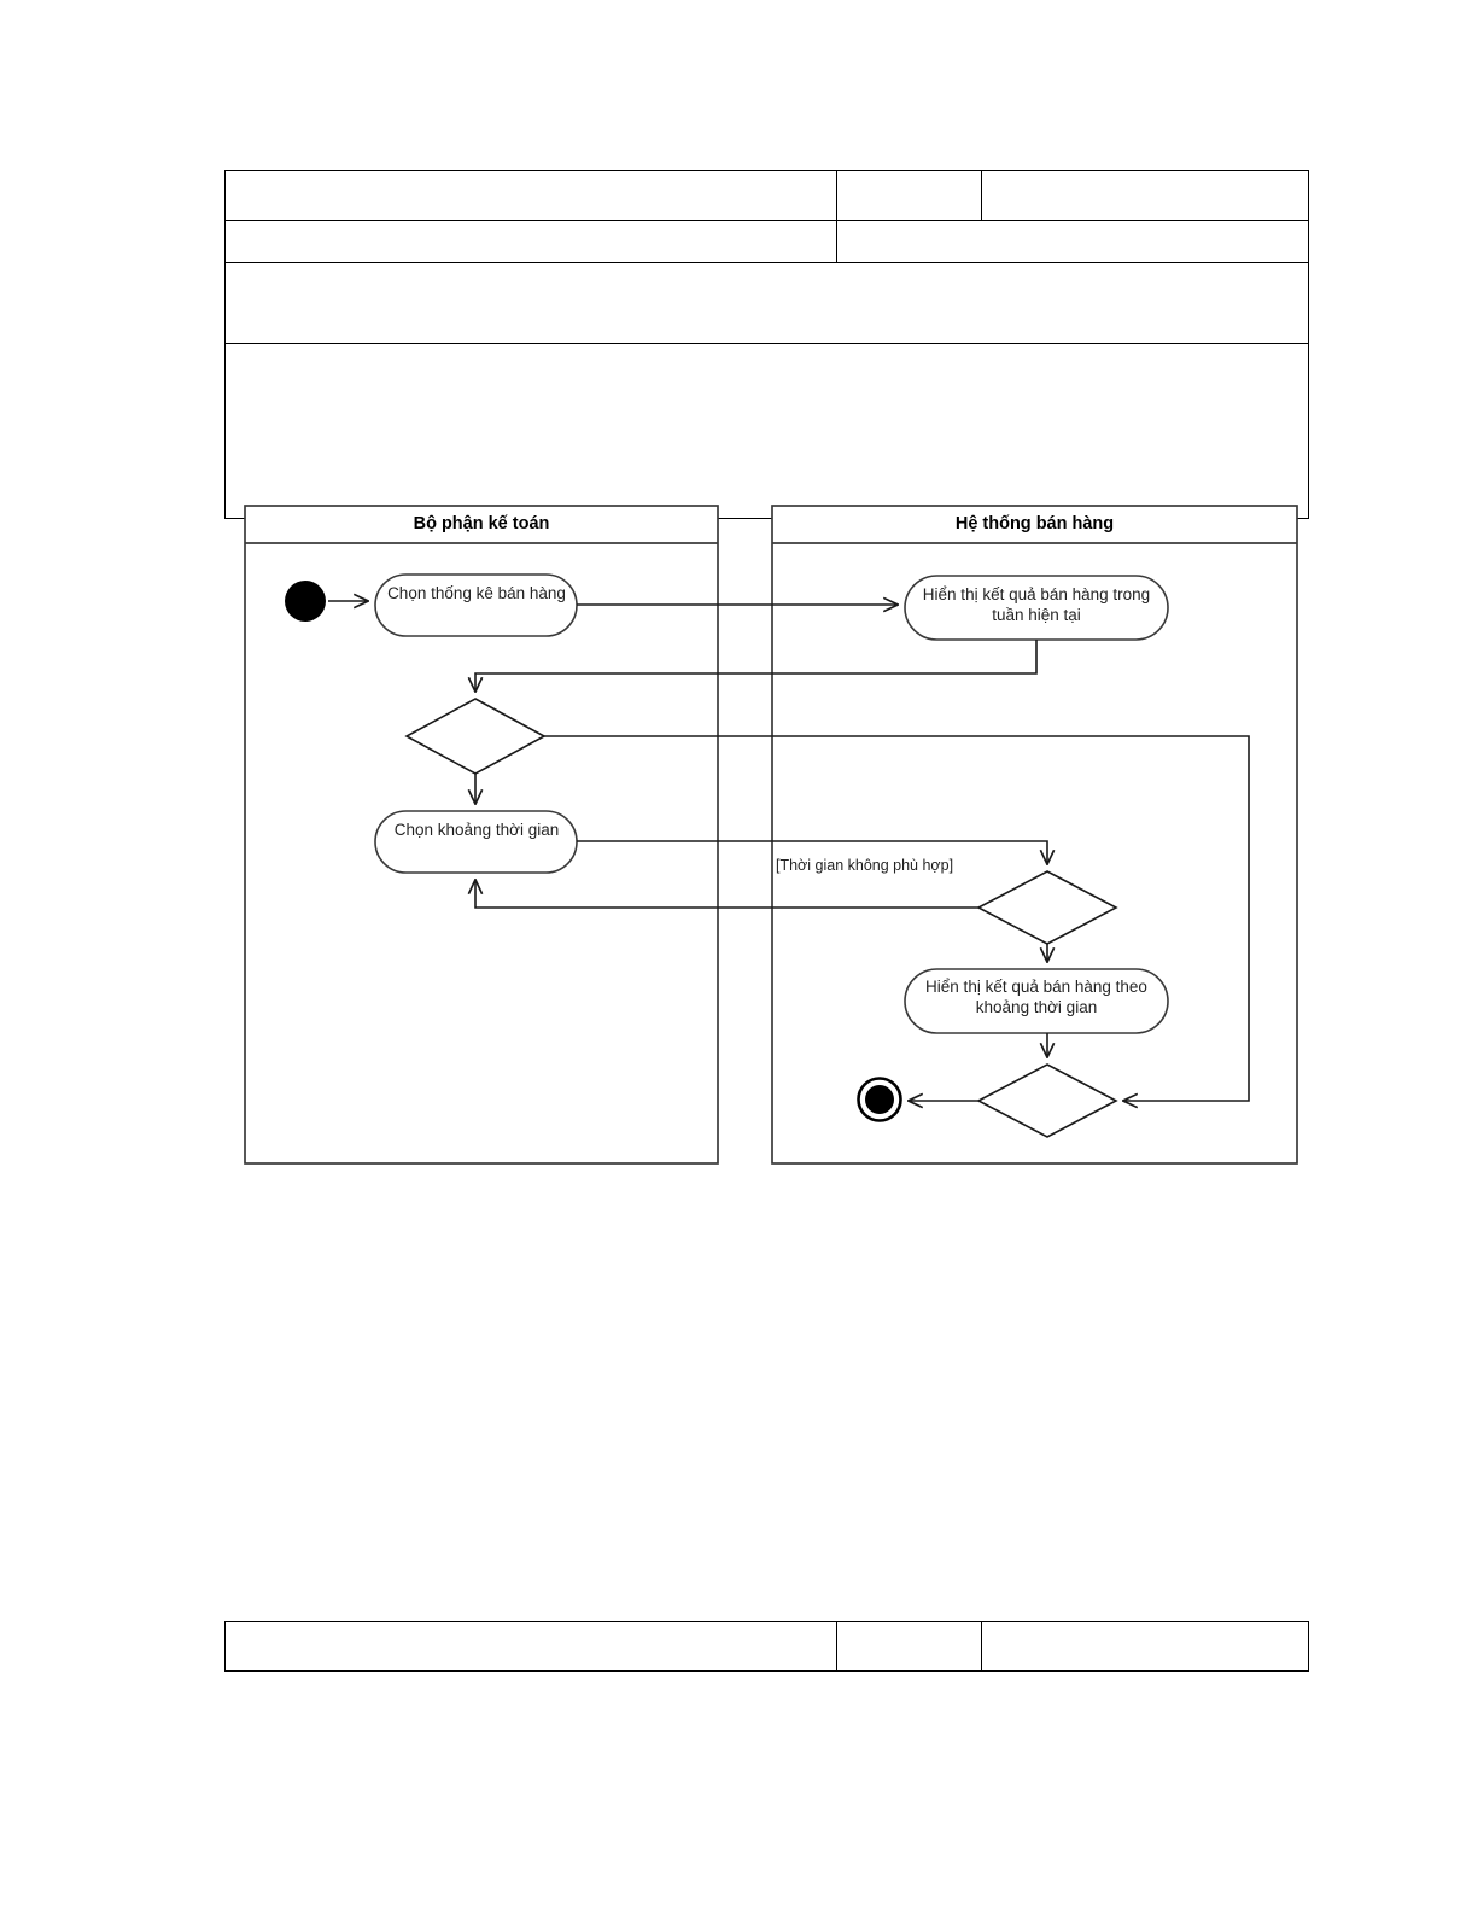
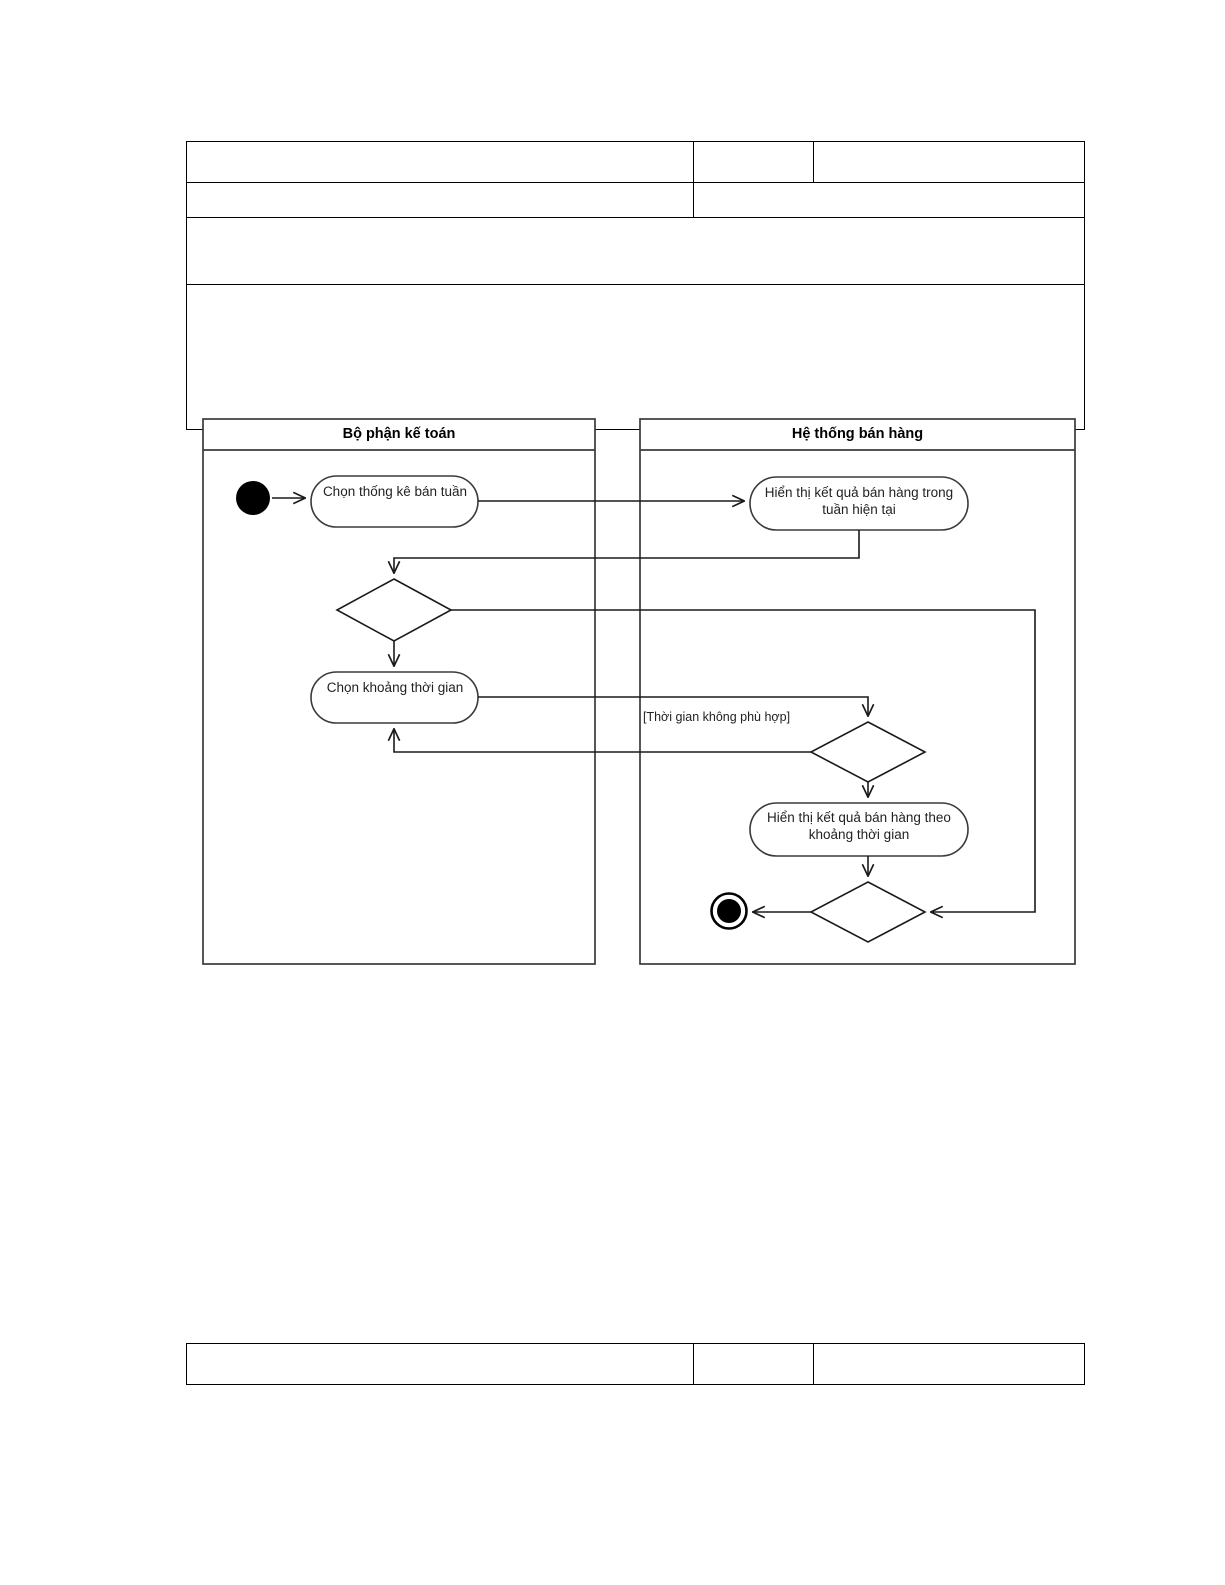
  Bộ phận kế toán
  Hệ thống bán hàng
- Chọn thống kê bán hàng
+ Chọn thống kê bán tuần
  Chọn khoảng thời gian
  Hiển thị kết quả bán hàng trong tuần hiện tại
  Hiển thị kết quả bán hàng theo khoảng thời gian
  [Thời gian không phù hợp]
